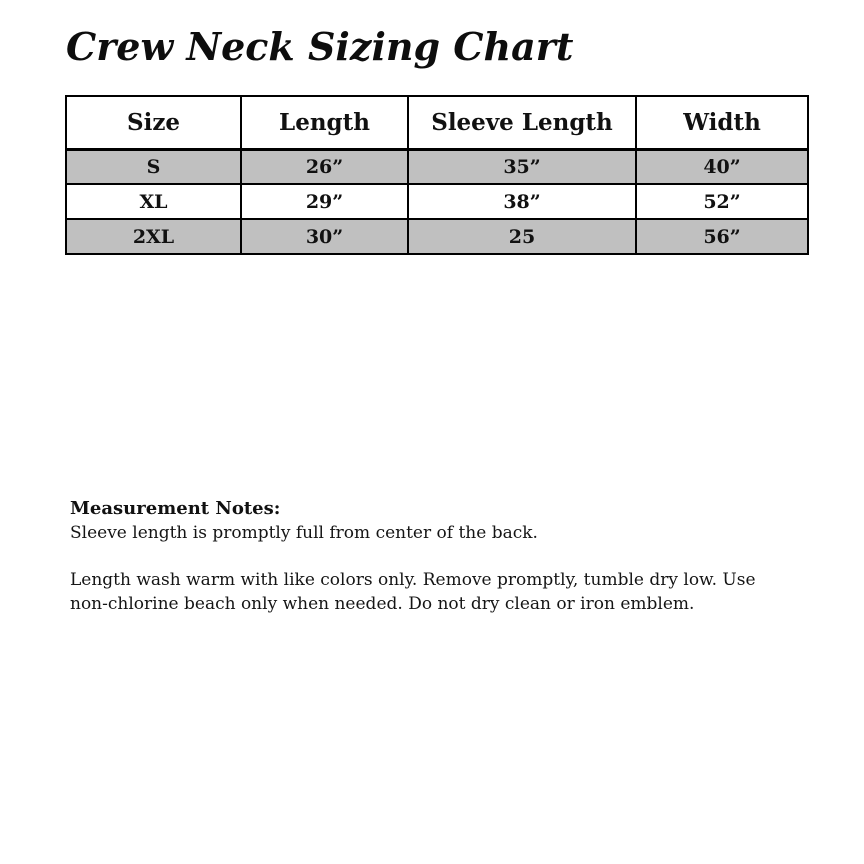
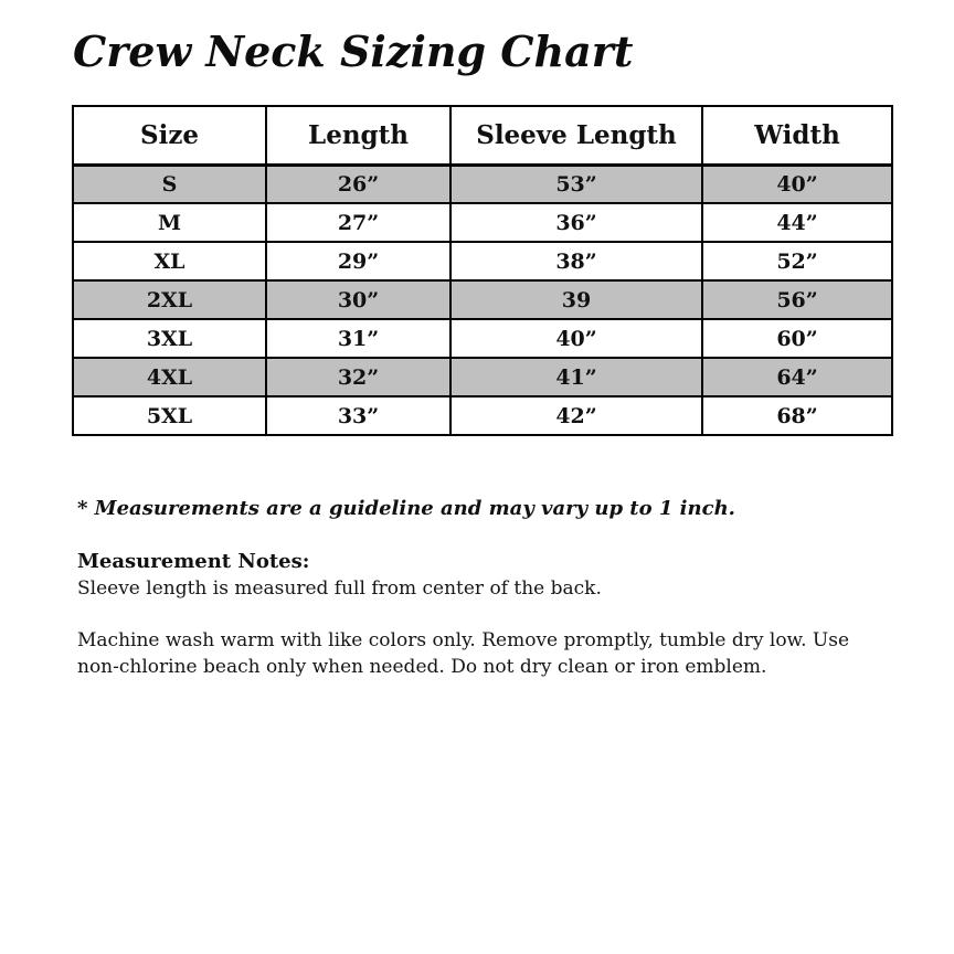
  Crew Neck Sizing Chart
  Size	Length	Sleeve Length	Width
- S	26”	35”	40”
+ S	26”	53”	40”
+ M	27”	36”	44”
  XL	29”	38”	52”
- 2XL	30”	25	56”
+ 2XL	30”	39	56”
+ 3XL	31”	40”	60”
+ 4XL	32”	41”	64”
+ 5XL	33”	42”	68”
+ * Measurements are a guideline and may vary up to 1 inch.
  Measurement Notes:
- Sleeve length is promptly full from center of the back.
+ Sleeve length is measured full from center of the back.
- Length wash warm with like colors only. Remove promptly, tumble dry low. Use non-chlorine beach only when needed. Do not dry clean or iron emblem.
+ Machine wash warm with like colors only. Remove promptly, tumble dry low. Use non-chlorine beach only when needed. Do not dry clean or iron emblem.
